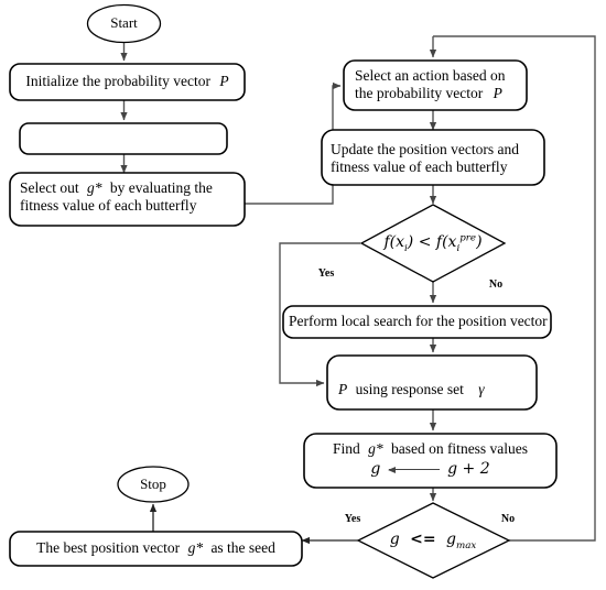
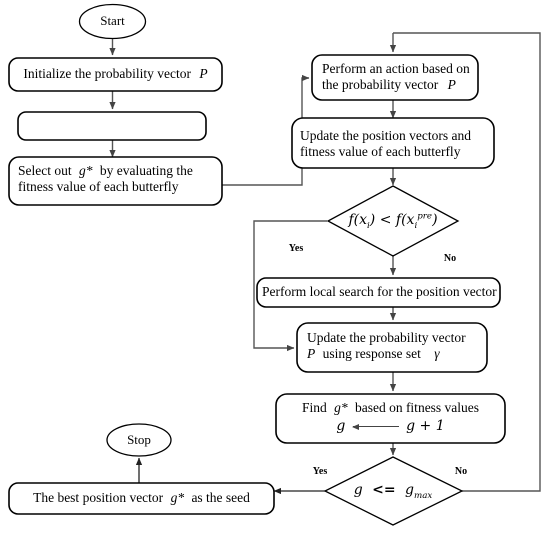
  Start
  Initialize the probability vector P
  Select out g* by evaluating the
  fitness value of each butterfly
- Select an action based on
+ Perform an action based on
  the probability vector P
  Update the position vectors and
  fitness value of each butterfly
  f(xi) < f(xipre)
  Perform local search for the position vector
+ Update the probability vector
  P using response set γ
  Find g* based on fitness values
- g g + 2
+ g g + 1
  g <= gmax
  The best position vector g* as the seed
  Stop
  Yes
  No
  Yes
  No
